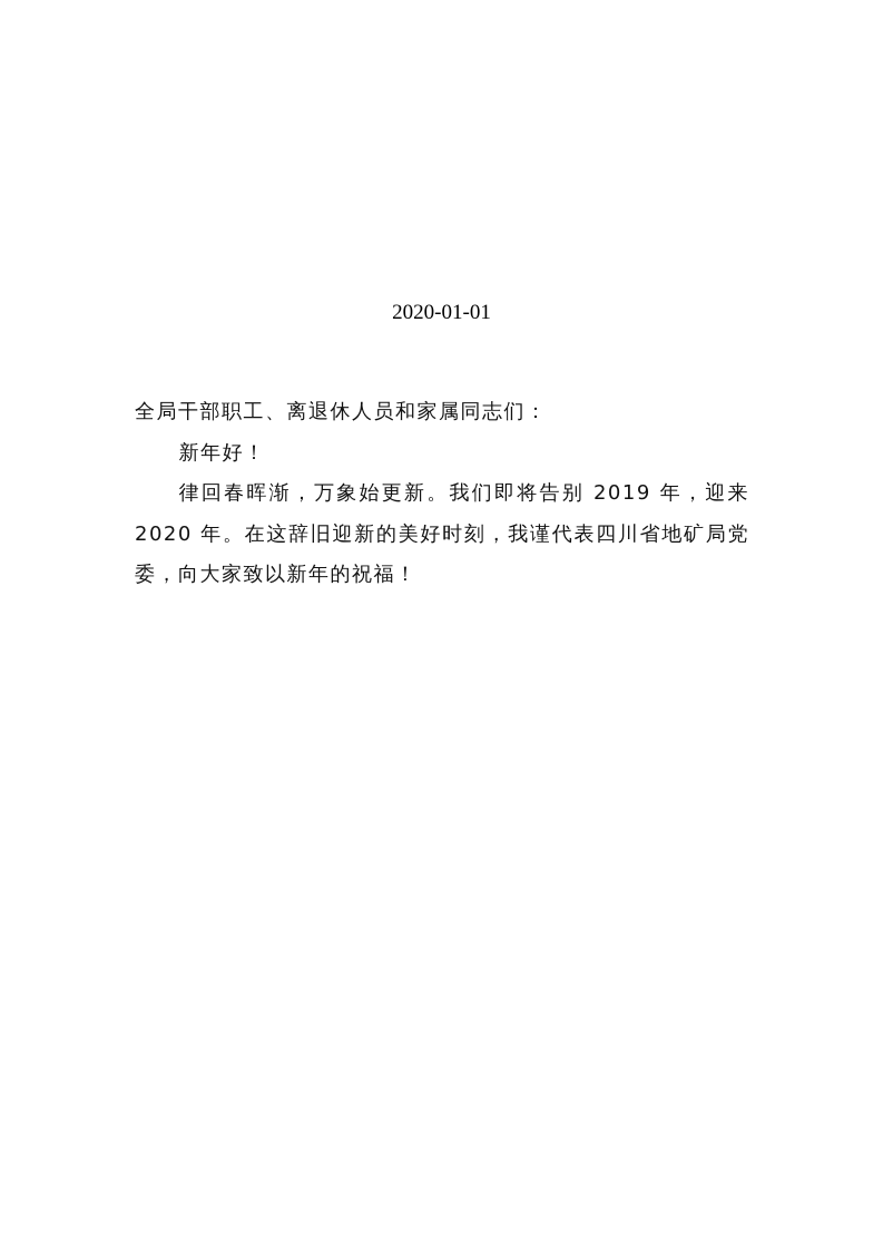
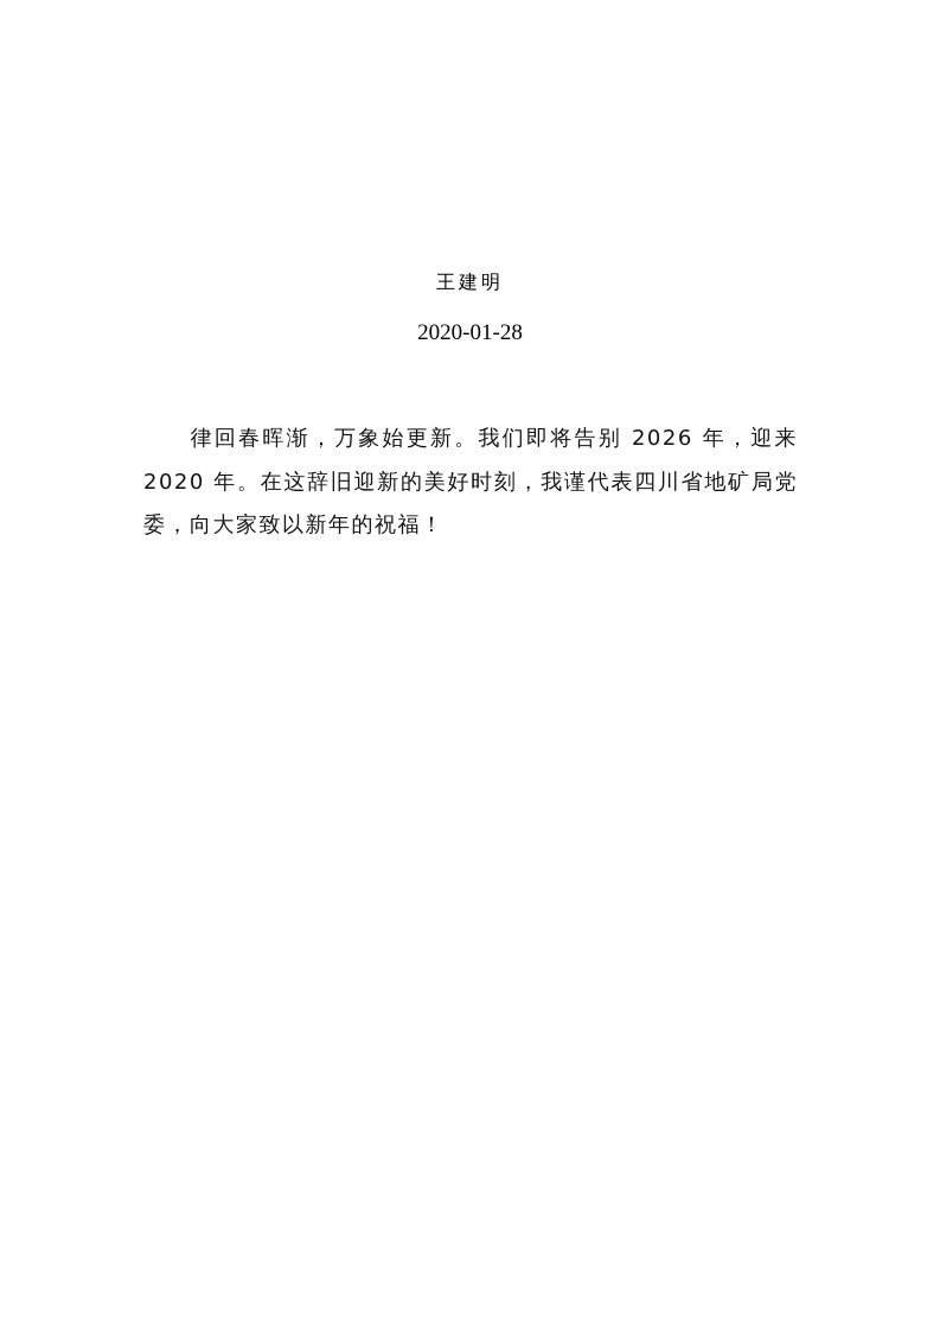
+ 王建明
- 2020-01-01
+ 2020-01-28
- 全局干部职工、离退休人员和家属同志们：
- 新年好！
- 律回春晖渐，万象始更新。我们即将告别 2019 年，迎来 2020 年。在这辞旧迎新的美好时刻，我谨代表四川省地矿局党委，向大家致以新年的祝福！
+ 律回春晖渐，万象始更新。我们即将告别 2026 年，迎来 2020 年。在这辞旧迎新的美好时刻，我谨代表四川省地矿局党委，向大家致以新年的祝福！
